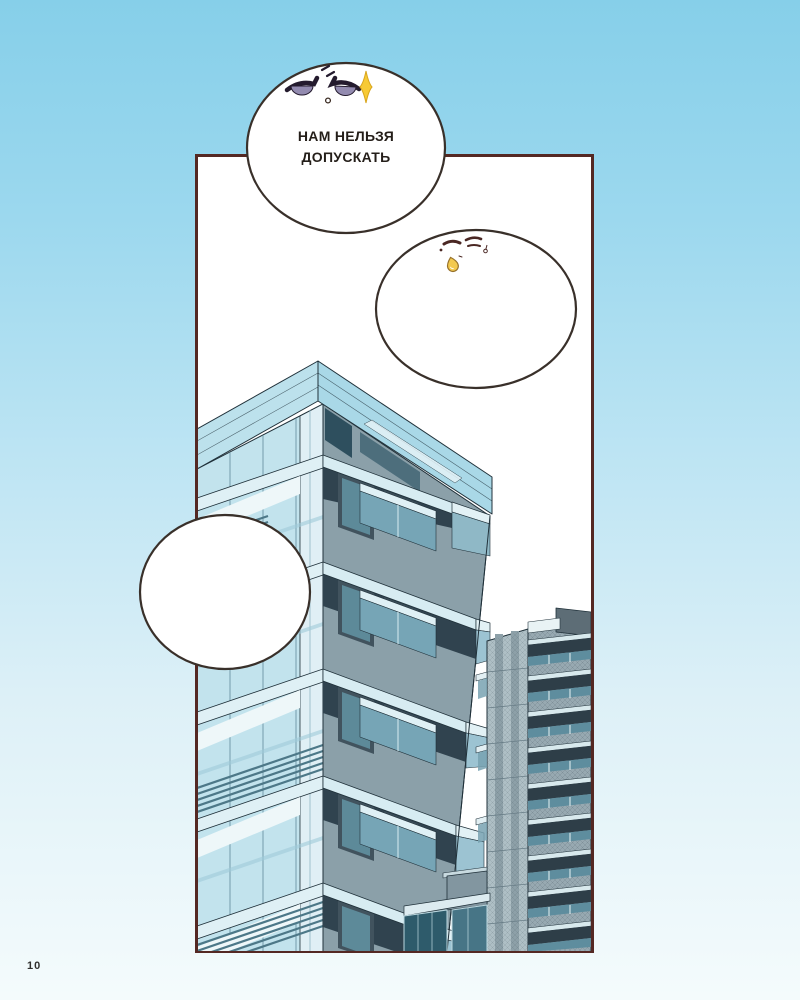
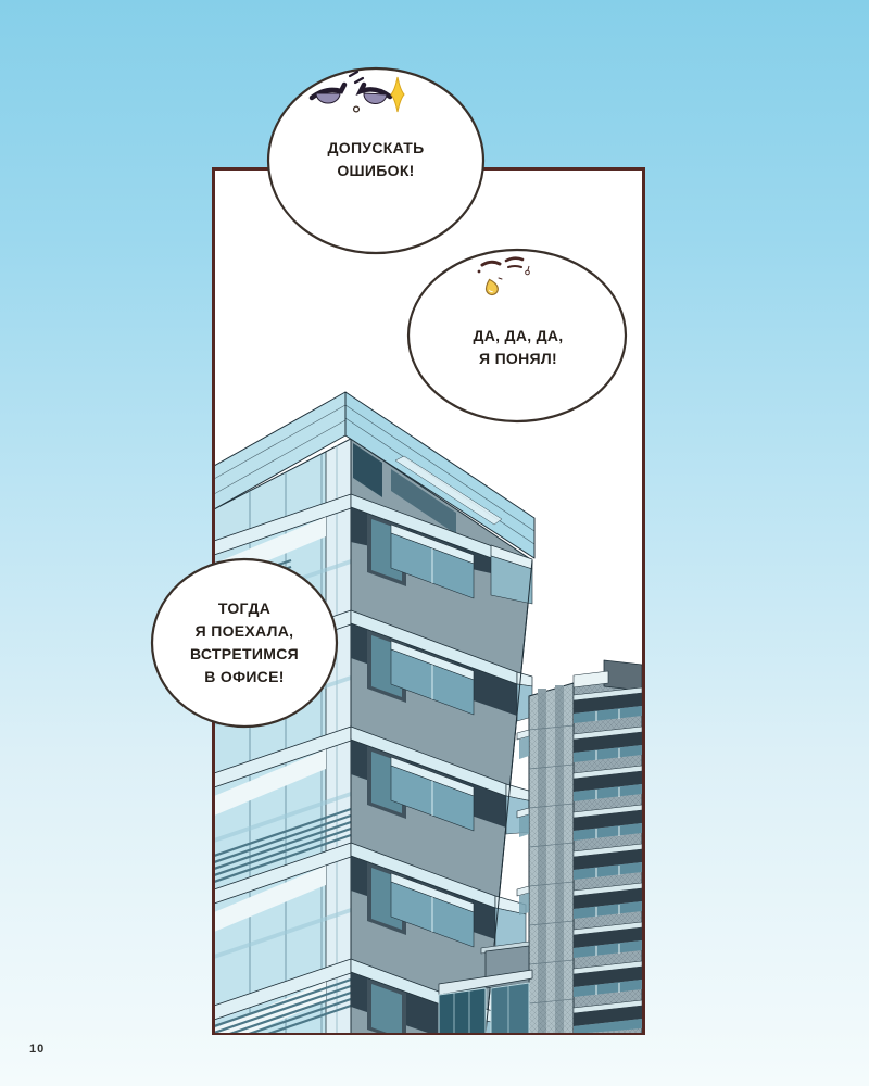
- НАМ НЕЛЬЗЯ
  ДОПУСКАТЬ
+ ОШИБОК!
+ ДА, ДА, ДА,
+ Я ПОНЯЛ!
+ ТОГДА
+ Я ПОЕХАЛА,
+ ВСТРЕТИМСЯ
+ В ОФИСЕ!
  10
